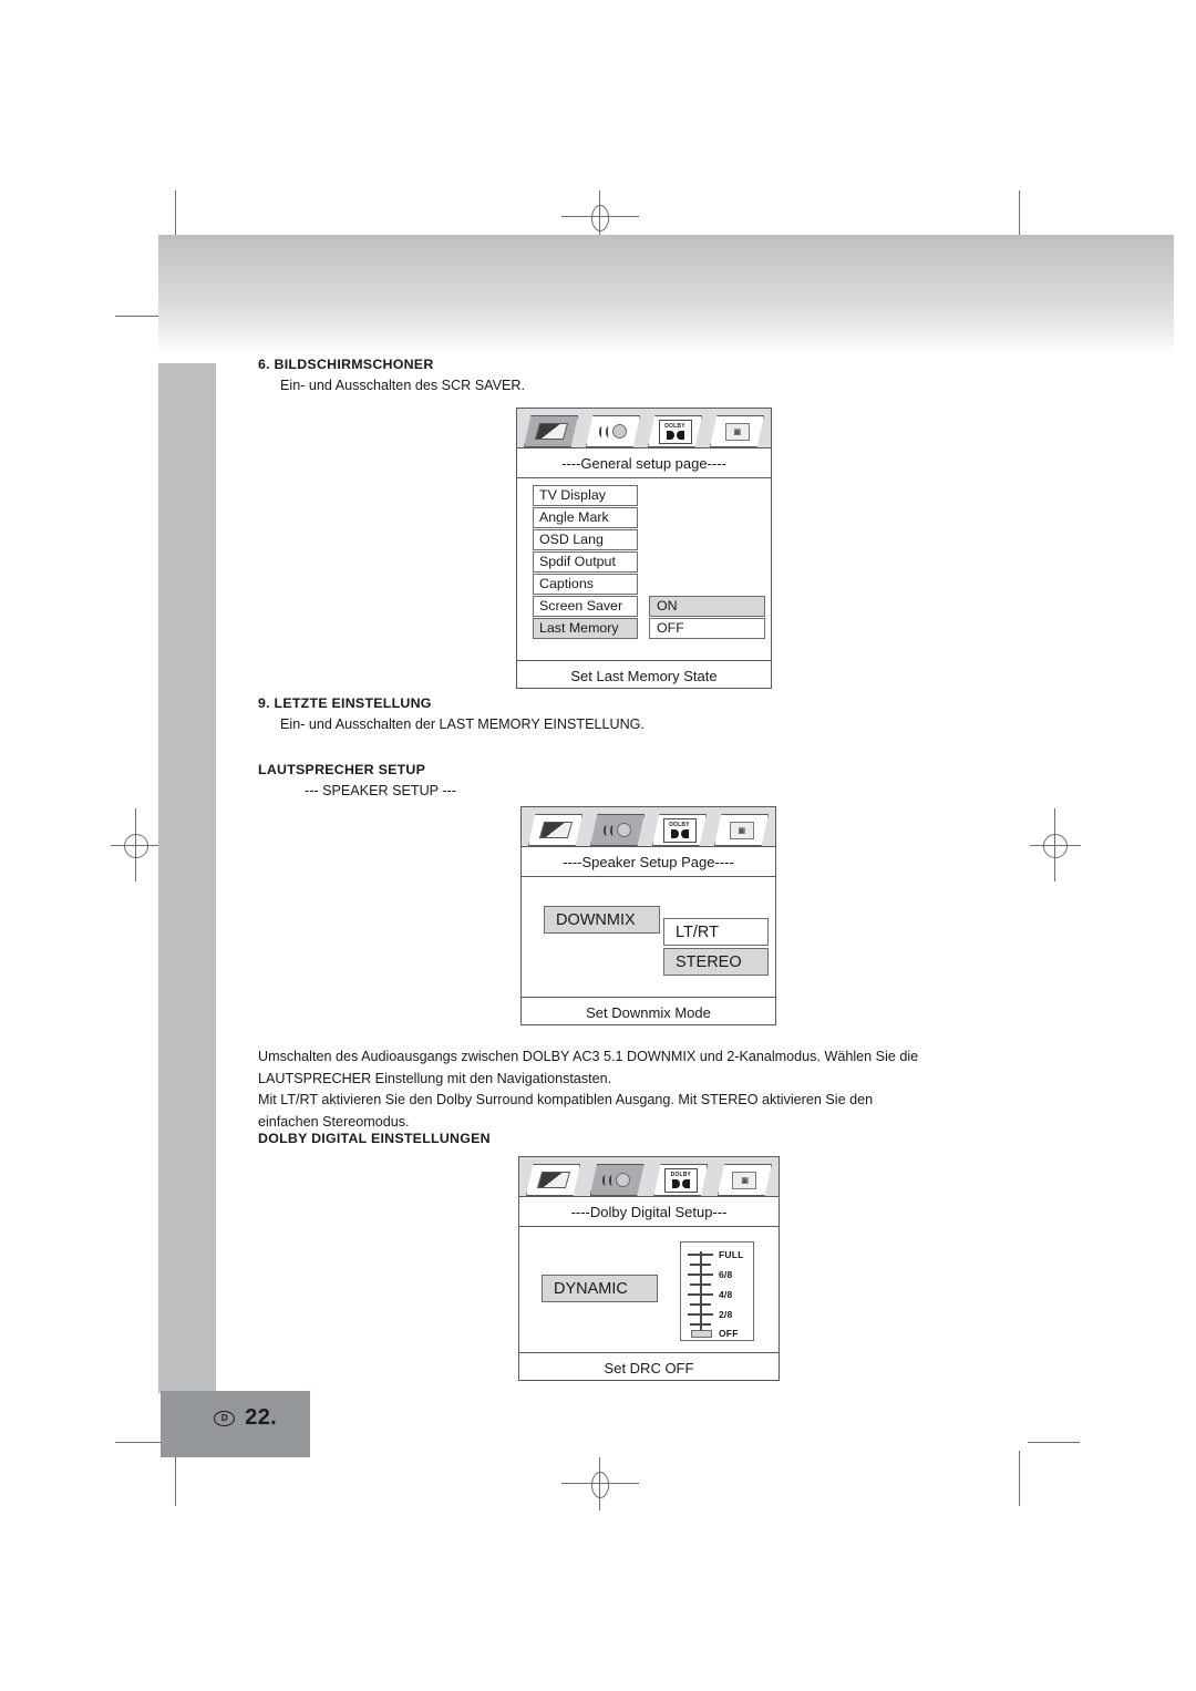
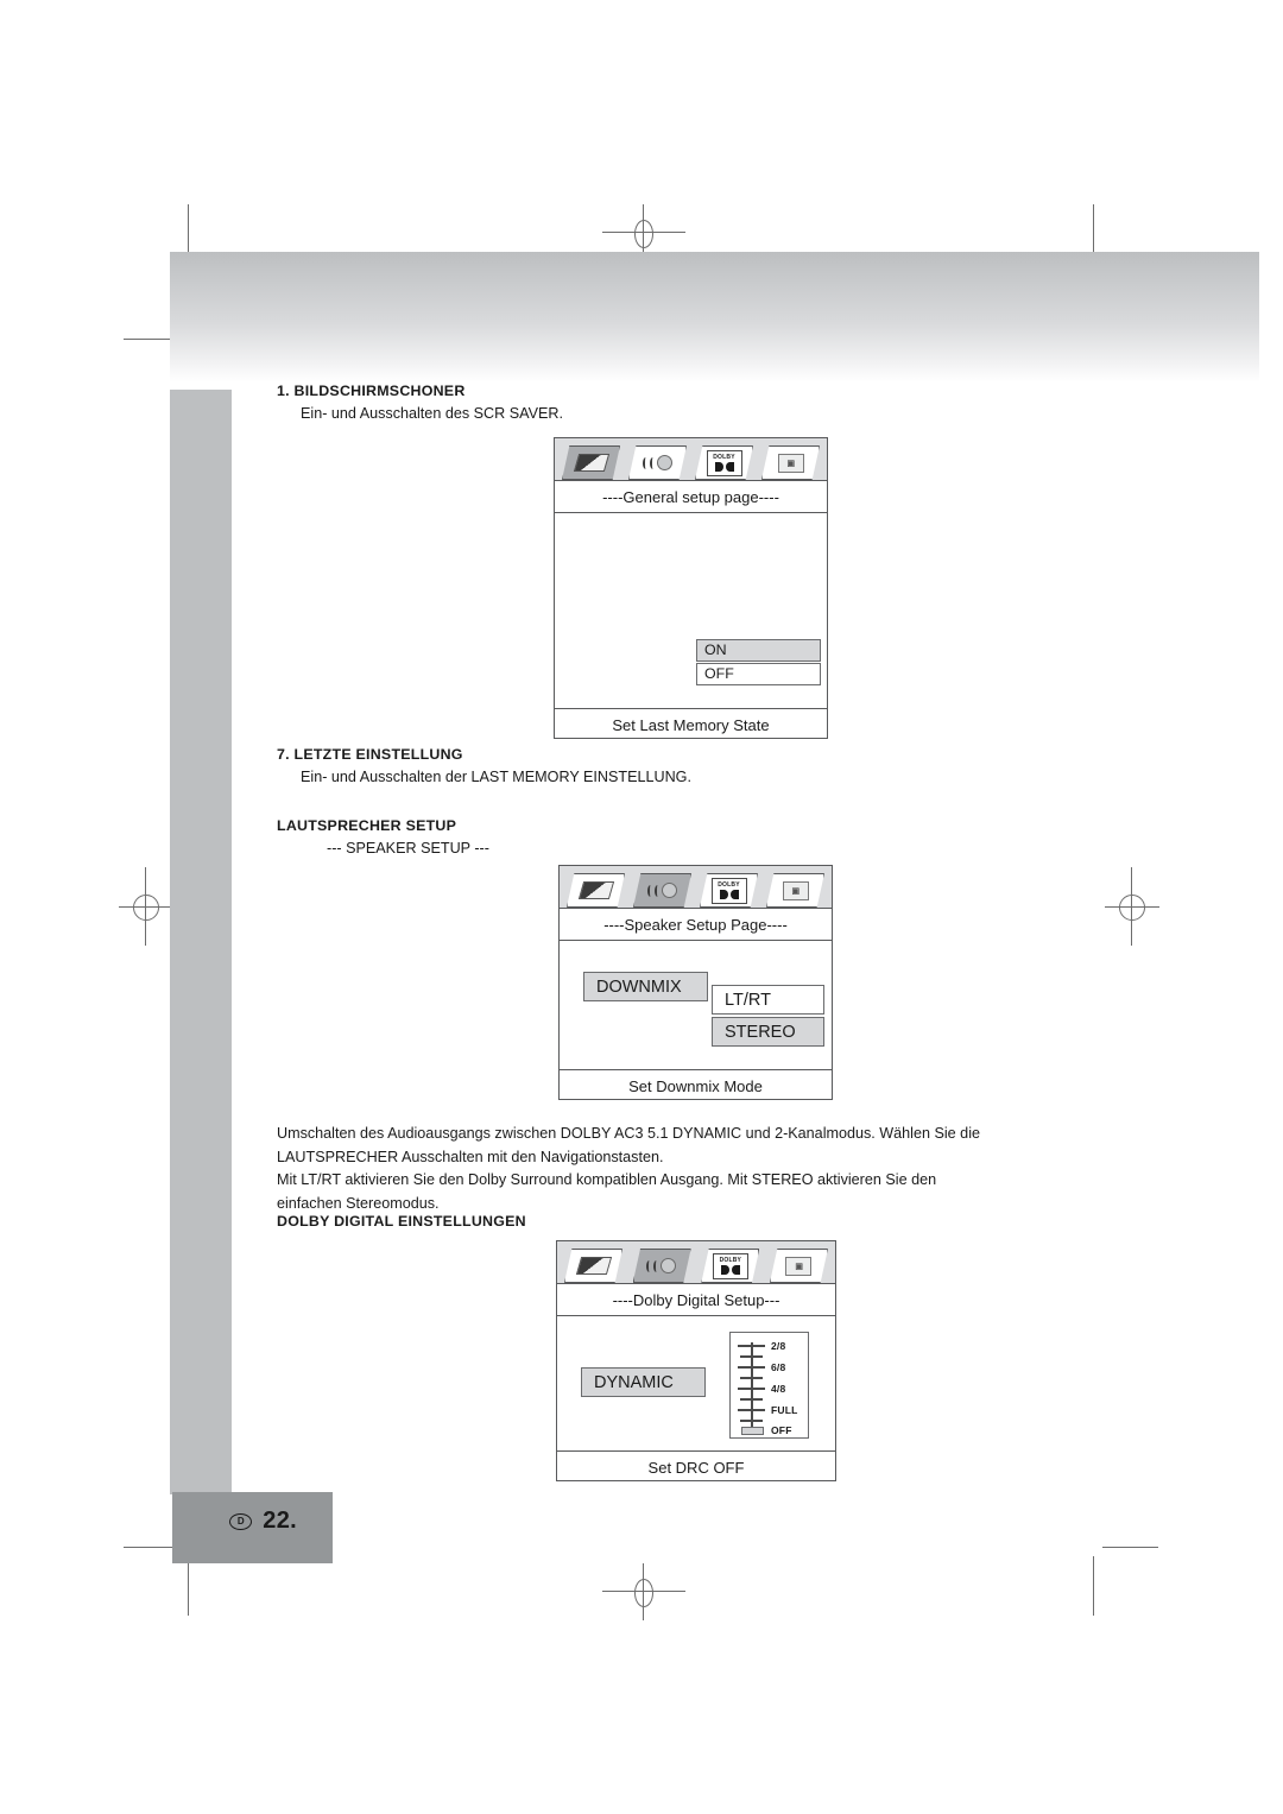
  D
  22.
- 6. BILDSCHIRMSCHONER
+ 1. BILDSCHIRMSCHONER
  Ein- und Ausschalten des SCR SAVER.
  ----General setup page----
- TV Display
- Angle Mark
- OSD Lang
- Spdif Output
- Captions
- Screen Saver
- Last Memory
  ON
  OFF
  Set Last Memory State
- 9. LETZTE EINSTELLUNG
+ 7. LETZTE EINSTELLUNG
  Ein- und Ausschalten der LAST MEMORY EINSTELLUNG.
  LAUTSPRECHER SETUP
  --- SPEAKER SETUP ---
  ----Speaker Setup Page----
  DOWNMIX
  LT/RT
  STEREO
  Set Downmix Mode
- Umschalten des Audioausgangs zwischen DOLBY AC3 5.1 DOWNMIX und 2-Kanalmodus. Wählen Sie die
+ Umschalten des Audioausgangs zwischen DOLBY AC3 5.1 DYNAMIC und 2-Kanalmodus. Wählen Sie die
- LAUTSPRECHER Einstellung mit den Navigationstasten.
+ LAUTSPRECHER Ausschalten mit den Navigationstasten.
  Mit LT/RT aktivieren Sie den Dolby Surround kompatiblen Ausgang. Mit STEREO aktivieren Sie den
  einfachen Stereomodus.
  DOLBY DIGITAL EINSTELLUNGEN
  ----Dolby Digital Setup---
  DYNAMIC
- FULL
+ 2/8
  6/8
  4/8
- 2/8
+ FULL
  OFF
  Set DRC OFF
